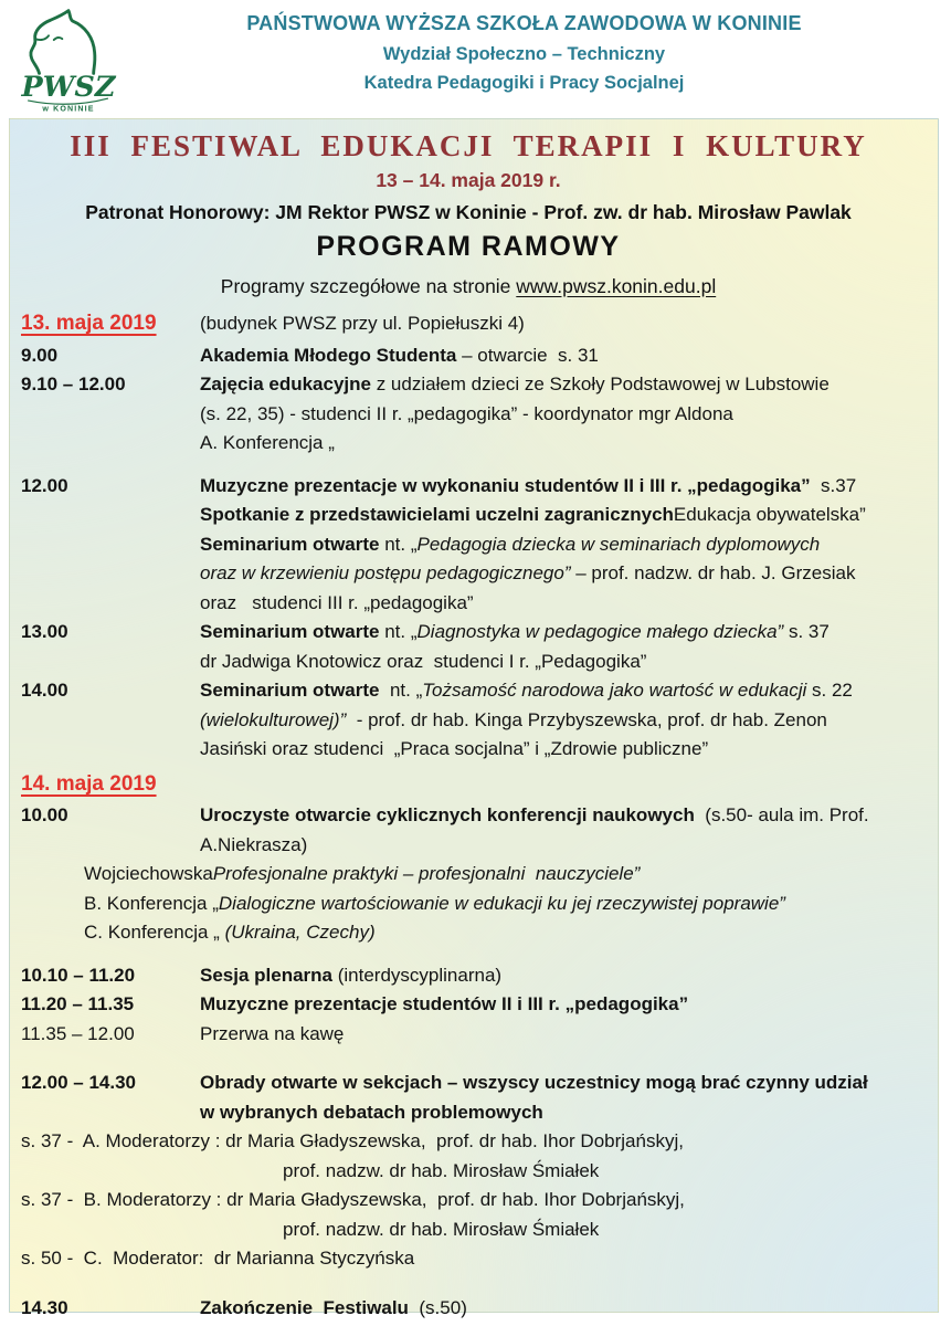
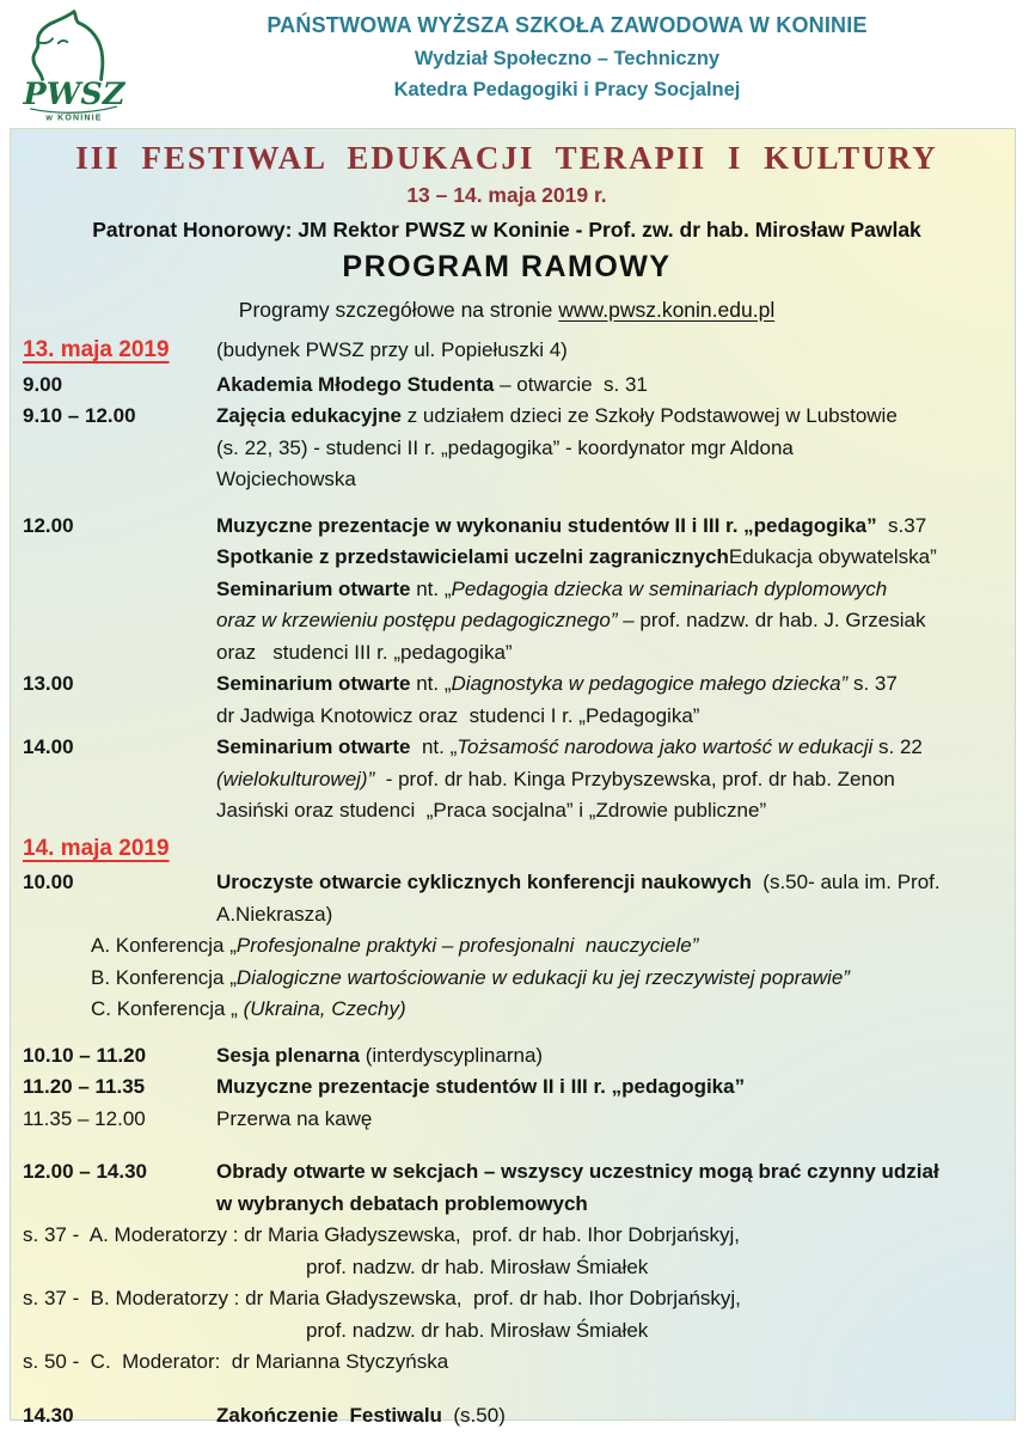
  PWSZ
  w KONINIE
  PAŃSTWOWA WYŻSZA SZKOŁA ZAWODOWA W KONINIE
  Wydział Społeczno – Techniczny
  Katedra Pedagogiki i Pracy Socjalnej
  III FESTIWAL EDUKACJI TERAPII I KULTURY
  13 – 14. maja 2019 r.
  Patronat Honorowy: JM Rektor PWSZ w Koninie - Prof. zw. dr hab. Mirosław Pawlak
  PROGRAM RAMOWY
  Programy szczegółowe na stronie www.pwsz.konin.edu.pl
  13. maja 2019
  (budynek PWSZ przy ul. Popiełuszki 4)
  9.00
  Akademia Młodego Studenta – otwarcie s. 31
  9.10 – 12.00
  Zajęcia edukacyjne z udziałem dzieci ze Szkoły Podstawowej w Lubstowie
  (s. 22, 35) - studenci II r. „pedagogika” - koordynator mgr Aldona
- A. Konferencja „
+ Wojciechowska
  12.00
  Muzyczne prezentacje w wykonaniu studentów II i III r. „pedagogika” s.37
  Spotkanie z przedstawicielami uczelni zagranicznychEdukacja obywatelska”
  Seminarium otwarte nt. „Pedagogia dziecka w seminariach dyplomowych
  oraz w krzewieniu postępu pedagogicznego” – prof. nadzw. dr hab. J. Grzesiak
  oraz studenci III r. „pedagogika”
  13.00
  Seminarium otwarte nt. „Diagnostyka w pedagogice małego dziecka” s. 37
  dr Jadwiga Knotowicz oraz studenci I r. „Pedagogika”
  14.00
  Seminarium otwarte nt. „Tożsamość narodowa jako wartość w edukacji s. 22
  (wielokulturowej)” - prof. dr hab. Kinga Przybyszewska, prof. dr hab. Zenon
  Jasiński oraz studenci „Praca socjalna” i „Zdrowie publiczne”
  14. maja 2019
  10.00
  Uroczyste otwarcie cyklicznych konferencji naukowych (s.50- aula im. Prof.
  A.Niekrasza)
- WojciechowskaProfesjonalne praktyki – profesjonalni nauczyciele”
+ A. Konferencja „Profesjonalne praktyki – profesjonalni nauczyciele”
  B. Konferencja „Dialogiczne wartościowanie w edukacji ku jej rzeczywistej poprawie”
  C. Konferencja „ (Ukraina, Czechy)
  10.10 – 11.20
  Sesja plenarna (interdyscyplinarna)
  11.20 – 11.35
  Muzyczne prezentacje studentów II i III r. „pedagogika”
  11.35 – 12.00
  Przerwa na kawę
  12.00 – 14.30
  Obrady otwarte w sekcjach – wszyscy uczestnicy mogą brać czynny udział
  w wybranych debatach problemowych
  s. 37 - A. Moderatorzy : dr Maria Gładyszewska, prof. dr hab. Ihor Dobrjańskyj,
  prof. nadzw. dr hab. Mirosław Śmiałek
  s. 37 - B. Moderatorzy : dr Maria Gładyszewska, prof. dr hab. Ihor Dobrjańskyj,
  prof. nadzw. dr hab. Mirosław Śmiałek
  s. 50 - C. Moderator: dr Marianna Styczyńska
  14.30
  Zakończenie Festiwalu (s.50)
